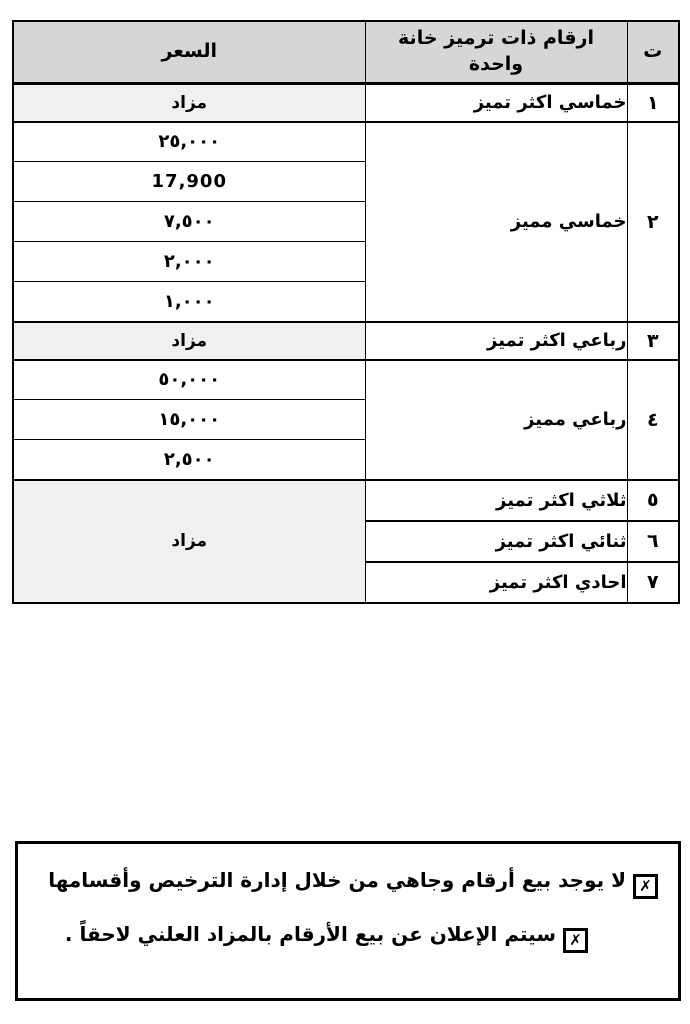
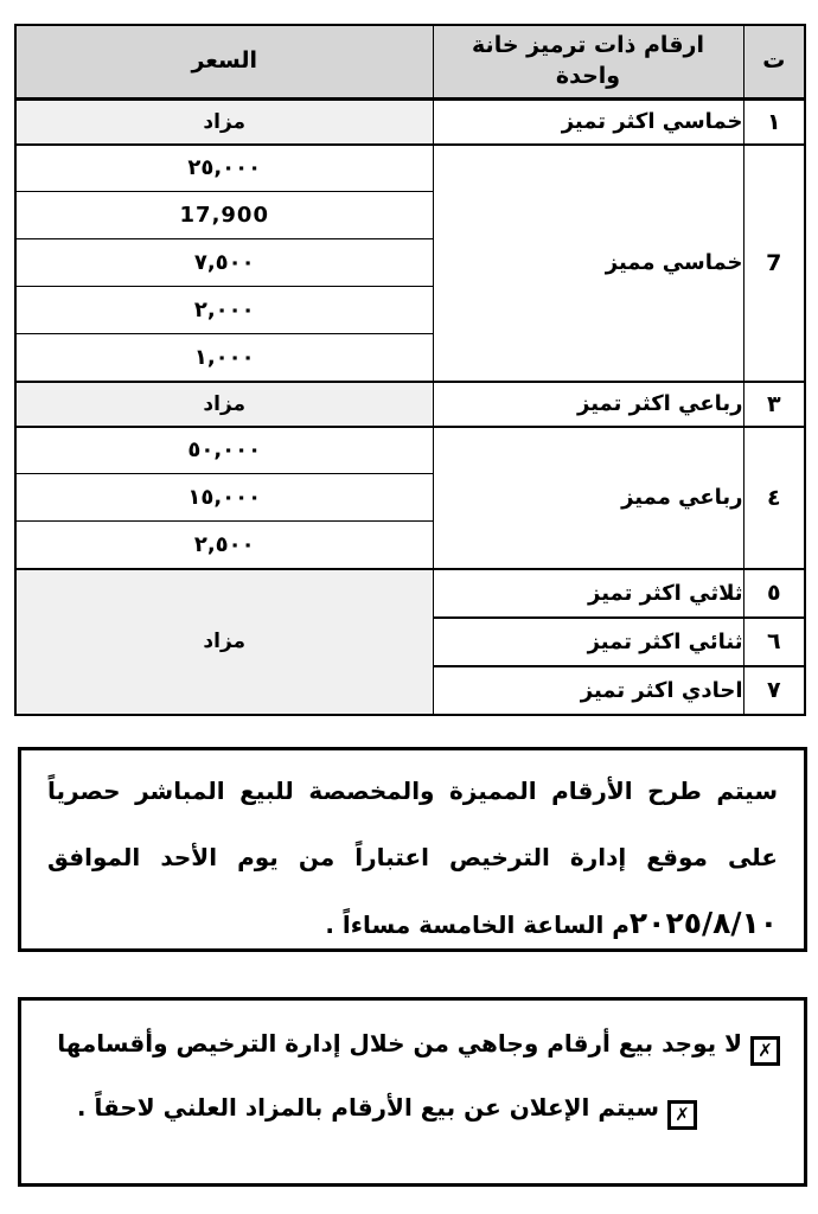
  ت	ارقام ذات ترميز خانة واحدة	السعر
  ١	خماسي اكثر تميز	مزاد
- ٢	خماسي مميز	٢٥,٠٠٠
+ 7	خماسي مميز	٢٥,٠٠٠
  17,900
  ٧,٥٠٠
  ٢,٠٠٠
  ١,٠٠٠
  ٣	رباعي اكثر تميز	مزاد
  ٤	رباعي مميز	٥٠,٠٠٠
  ١٥,٠٠٠
  ٢,٥٠٠
  ٥	ثلاثي اكثر تميز	مزاد
  ٦	ثنائي اكثر تميز
  ٧	احادي اكثر تميز
+ سيتم طرح الأرقام المميزة والمخصصة للبيع المباشر حصرياً على موقع إدارة الترخيص اعتباراً من يوم الأحد الموافق ٢٠٢٥/٨/١٠م الساعة الخامسة مساءاً .
  ✗لا يوجد بيع أرقام وجاهي من خلال إدارة الترخيص وأقسامها
  ✗سيتم الإعلان عن بيع الأرقام بالمزاد العلني لاحقاً .
